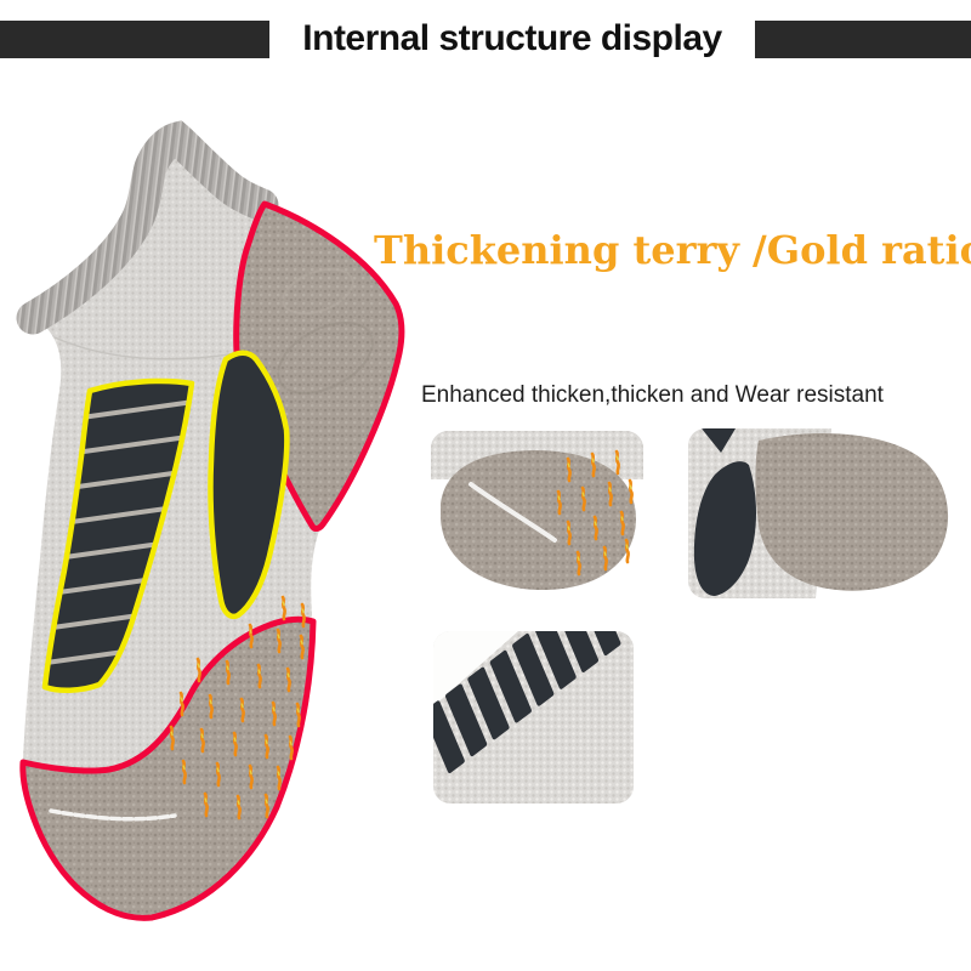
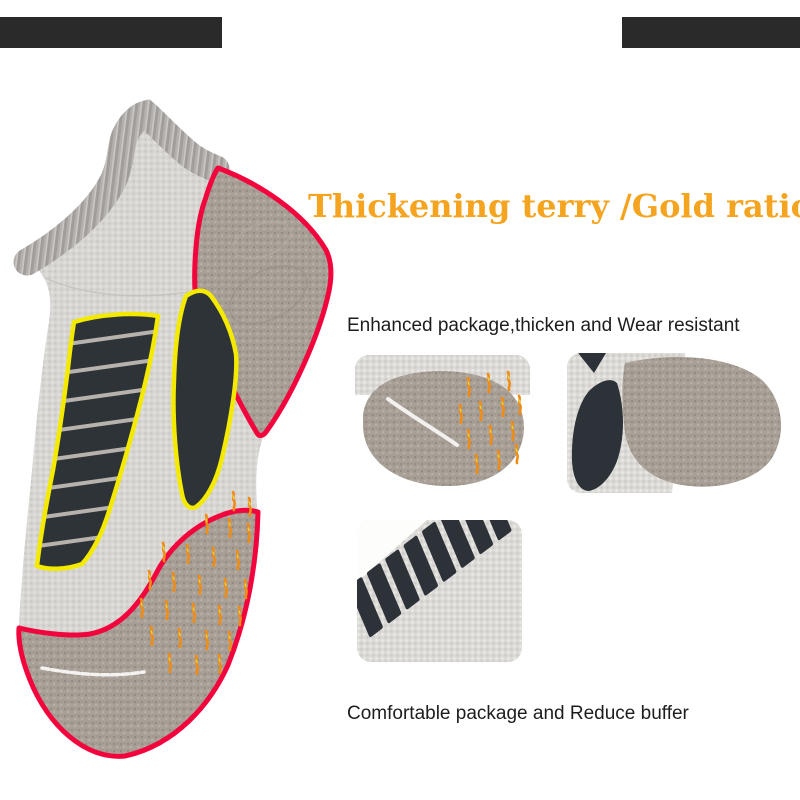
- Internal structure display
  Thickening terry /Gold rati
- Enhanced thicken,thicken and Wear resistant
+ Enhanced package,thicken and Wear resistant
+ Comfortable package and Reduce buffer
